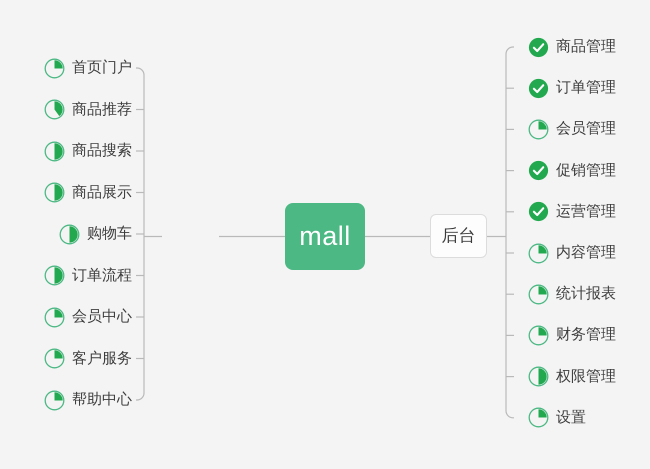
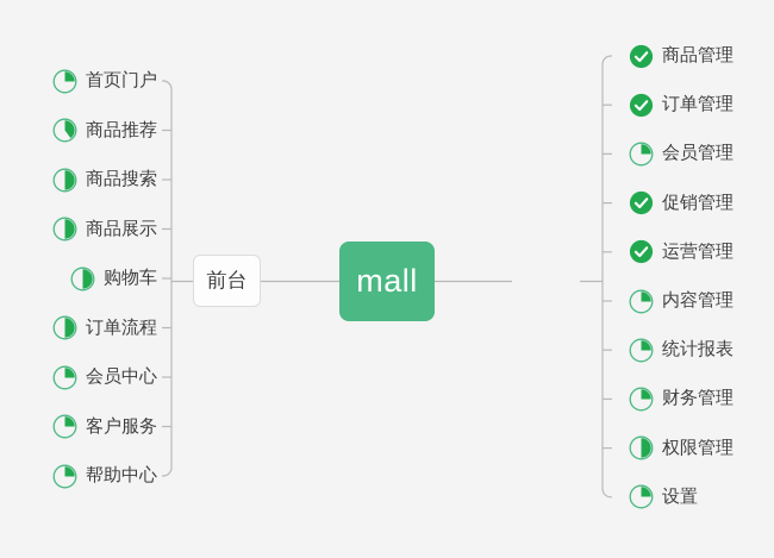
  首页门户
  商品推荐
  商品搜索
  商品展示
  购物车
  订单流程
  会员中心
  客户服务
  帮助中心
+ 前台
  mall
- 后台
  商品管理
  订单管理
  会员管理
  促销管理
  运营管理
  内容管理
  统计报表
  财务管理
  权限管理
  设置
